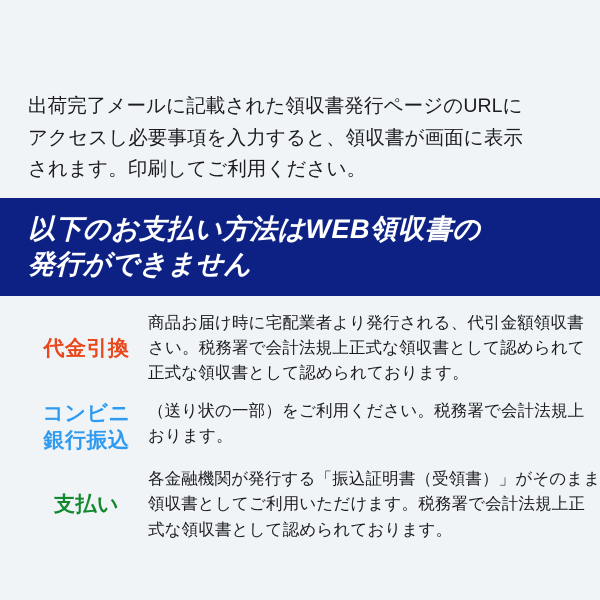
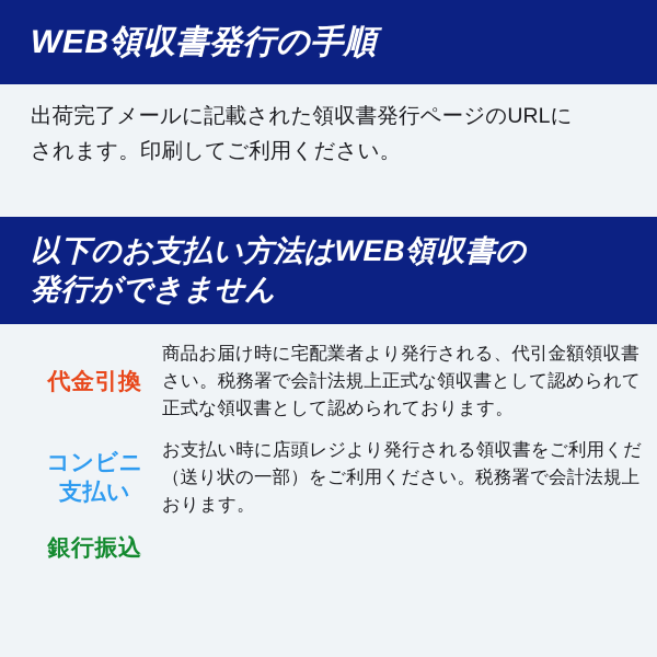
+ WEB領収書発行の手順
  出荷完了メールに記載された領収書発行ページのURLに
- アクセスし必要事項を入力すると、領収書が画面に表示
  されます。印刷してご利用ください。
  以下のお支払い方法はWEB領収書の
  発行ができません
  代金引換
  商品お届け時に宅配業者より発行される、代引金額領収書
  さい。税務署で会計法規上正式な領収書として認められて
  正式な領収書として認められております。
  コンビニ
- 銀行振込
+ 支払い
+ お支払い時に店頭レジより発行される領収書をご利用くだ
  （送り状の一部）をご利用ください。税務署で会計法規上
  おります。
- 支払い
+ 銀行振込
- 各金融機関が発行する「振込証明書（受領書）」がそのまま
- 領収書としてご利用いただけます。税務署で会計法規上正
- 式な領収書として認められております。
